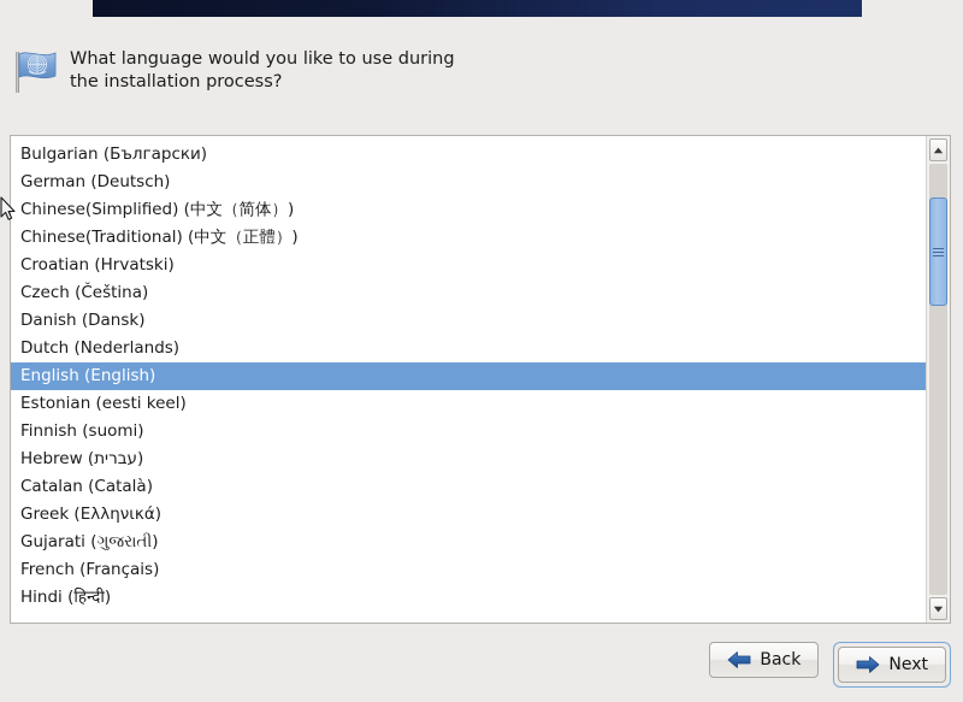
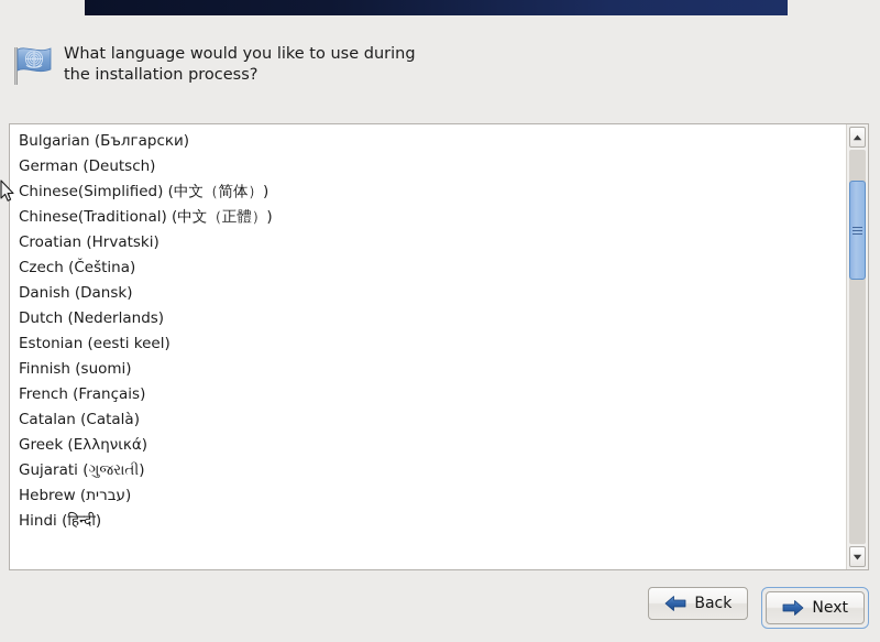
  What language would you like to use during the installation process?
  Bulgarian (Български)
  German (Deutsch)
  Chinese(Simplified) (中文（简体）)
  Chinese(Traditional) (中文（正體）)
  Croatian (Hrvatski)
  Czech (Čeština)
  Danish (Dansk)
  Dutch (Nederlands)
- English (English)
  Estonian (eesti keel)
  Finnish (suomi)
- Hebrew (עברית)
+ French (Français)
  Catalan (Català)
  Greek (Ελληνικά)
  Gujarati (ગુજરાતી)
- French (Français)
+ Hebrew (עברית)
  Hindi (हिन्दी)
  Back
  Next
